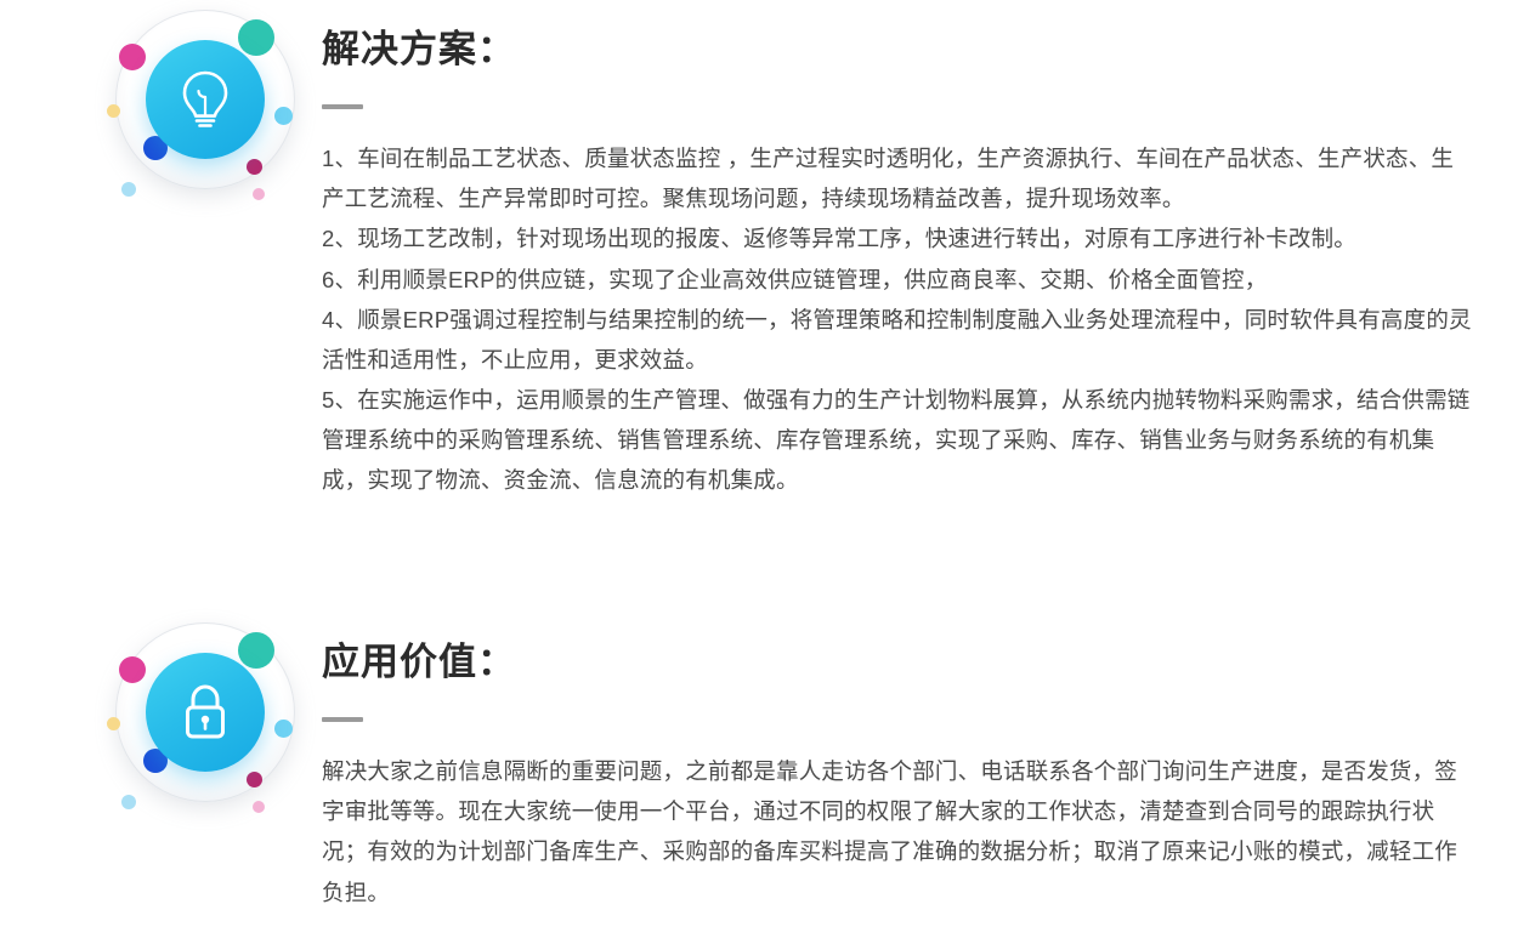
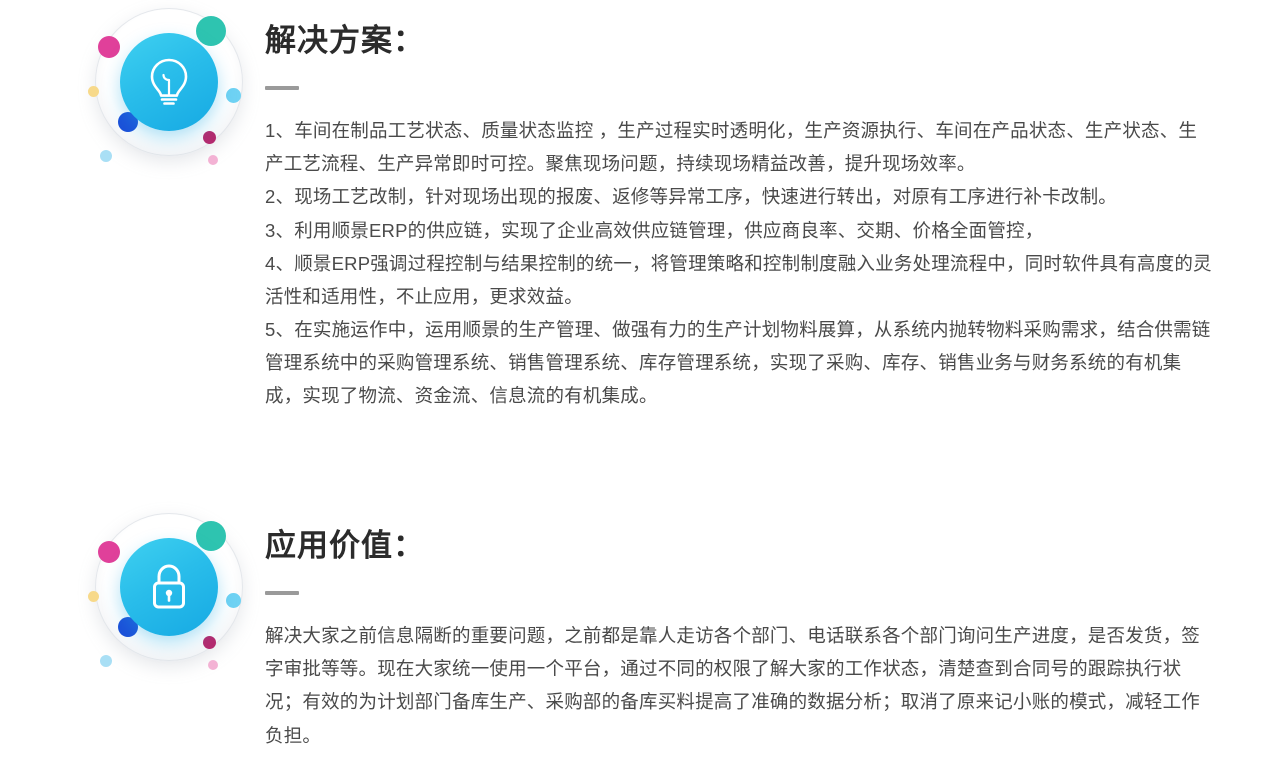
  解决方案：
  1、车间在制品工艺状态、质量状态监控 ，生产过程实时透明化，生产资源执行、车间在产品状态、生产状态、生产工艺流程、生产异常即时可控。聚焦现场问题，持续现场精益改善，提升现场效率。
  2、现场工艺改制，针对现场出现的报废、返修等异常工序，快速进行转出，对原有工序进行补卡改制。
- 6、利用顺景ERP的供应链，实现了企业高效供应链管理，供应商良率、交期、价格全面管控，
+ 3、利用顺景ERP的供应链，实现了企业高效供应链管理，供应商良率、交期、价格全面管控，
  4、顺景ERP强调过程控制与结果控制的统一，将管理策略和控制制度融入业务处理流程中，同时软件具有高度的灵活性和适用性，不止应用，更求效益。
  5、在实施运作中，运用顺景的生产管理、做强有力的生产计划物料展算，从系统内抛转物料采购需求，结合供需链管理系统中的采购管理系统、销售管理系统、库存管理系统，实现了采购、库存、销售业务与财务系统的有机集成，实现了物流、资金流、信息流的有机集成。
  应用价值：
  解决大家之前信息隔断的重要问题，之前都是靠人走访各个部门、电话联系各个部门询问生产进度，是否发货，签字审批等等。现在大家统一使用一个平台，通过不同的权限了解大家的工作状态，清楚查到合同号的跟踪执行状况；有效的为计划部门备库生产、采购部的备库买料提高了准确的数据分析；取消了原来记小账的模式，减轻工作负担。
